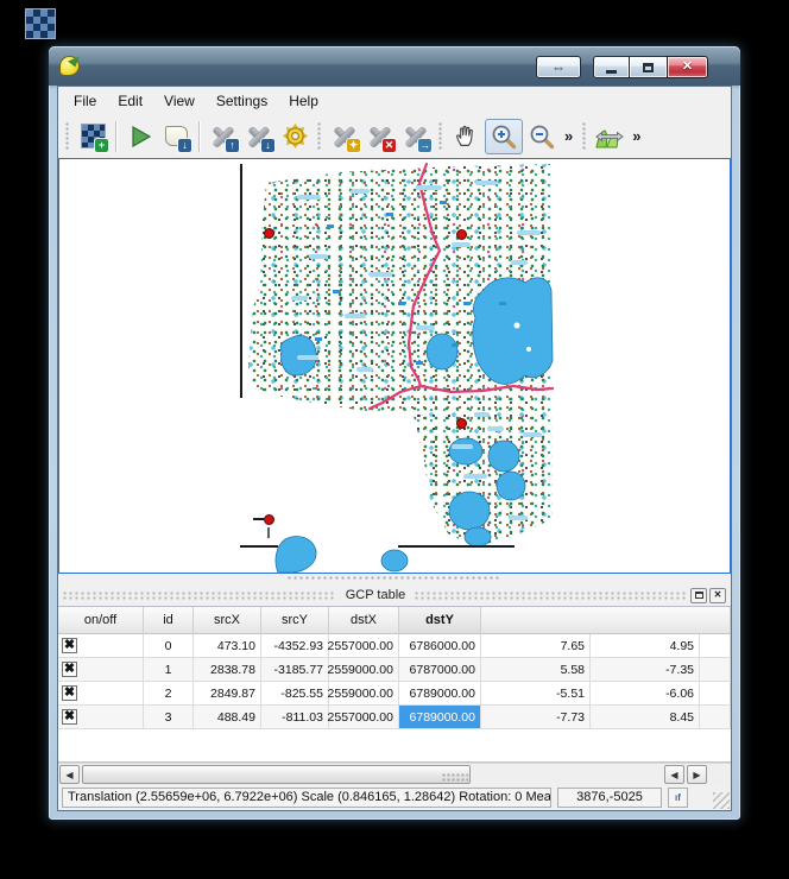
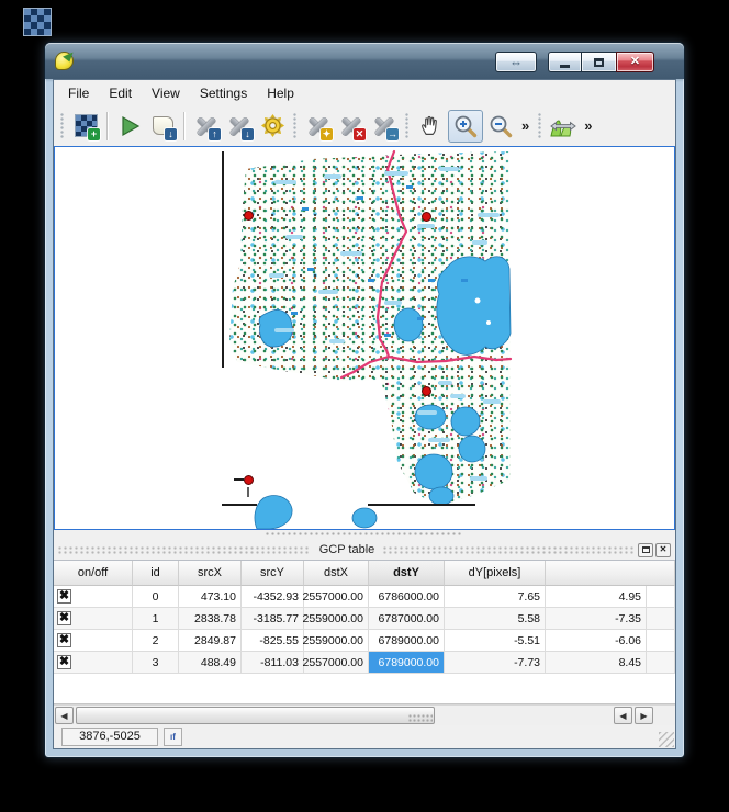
  ⇔
  ✕
  File
  Edit
  View
  Settings
  Help
  +
  ↓
  ↑
  ↓
  ✦
  ✕
  →
  »
  »
  GCP table
  ✕
  on/off
  id
  srcX
  srcY
  dstX
  dstY
+ dY[pixels]
  ✖
  0
  473.10
  -4352.93
  2557000.00
  6786000.00
  7.65
  4.95
  ✖
  1
  2838.78
  -3185.77
  2559000.00
  6787000.00
  5.58
  -7.35
  ✖
  2
  2849.87
  -825.55
  2559000.00
  6789000.00
  -5.51
  -6.06
  ✖
  3
  488.49
  -811.03
  2557000.00
  6789000.00
  -7.73
  8.45
  ◀
  ◀
  ▶
- Translation (2.55659e+06, 6.7922e+06) Scale (0.846165, 1.28642) Rotation: 0 Mea
  3876,-5025
  ıf
